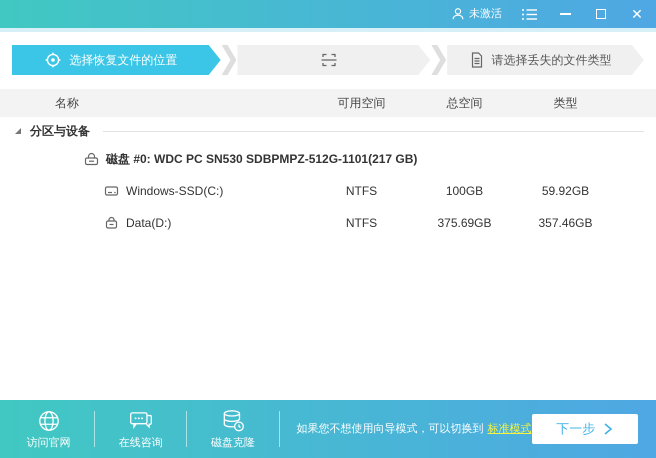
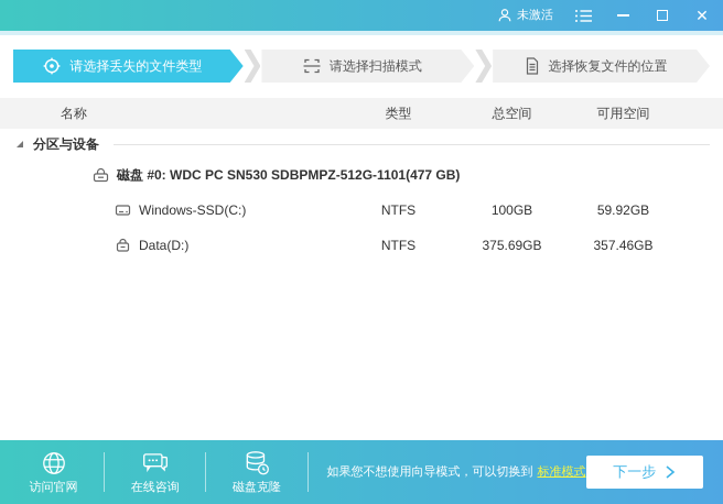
  未激活
  ✕
- 选择恢复文件的位置
+ 请选择丢失的文件类型
+ 请选择扫描模式
- 请选择丢失的文件类型
+ 选择恢复文件的位置
  名称
- 可用空间
+ 类型
  总空间
- 类型
+ 可用空间
  分区与设备
- 磁盘 #0: WDC PC SN530 SDBPMPZ-512G-1101(217 GB)
+ 磁盘 #0: WDC PC SN530 SDBPMPZ-512G-1101(477 GB)
  Windows-SSD(C:)
  NTFS
  100GB
  59.92GB
  Data(D:)
  NTFS
  375.69GB
  357.46GB
  访问官网
  在线咨询
  磁盘克隆
  如果您不想使用向导模式，可以切换到 标准模式
  下一步
